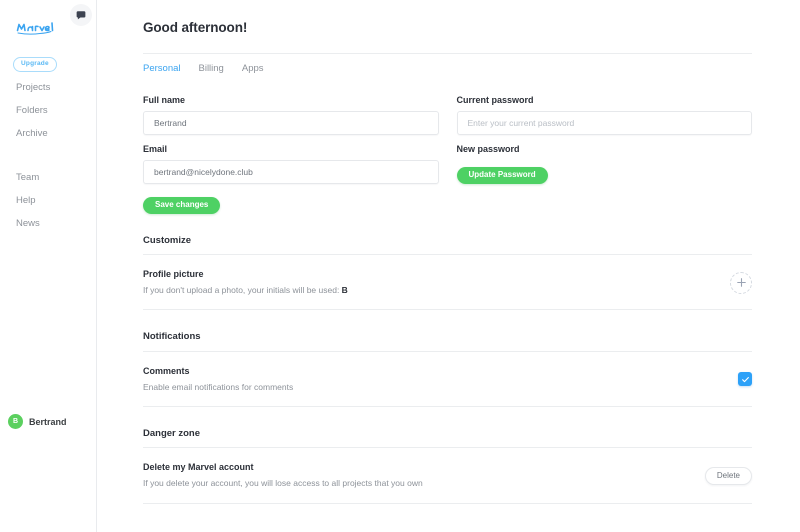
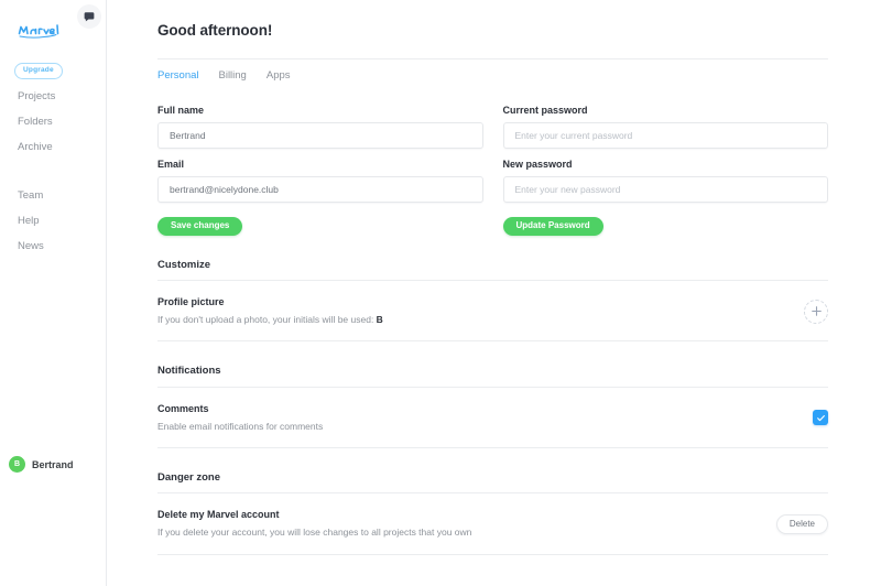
  Projects
  Folders
  Archive
  Team
  Help
  News
  Bertrand
  Good afternoon!
  Personal
  Billing
  Apps
  Full name
  Bertrand
  Email
  bertrand@nicelydone.club
  Save changes
  Current password
  Enter your current password
  New password
+ Enter your new password
  Update Password
  Customize
  Profile picture
  If you don't upload a photo, your initials will be used: B
  Notifications
  Comments
  Enable email notifications for comments
  Danger zone
  Delete my Marvel account
- If you delete your account, you will lose access to all projects that you own
+ If you delete your account, you will lose changes to all projects that you own
  Delete
